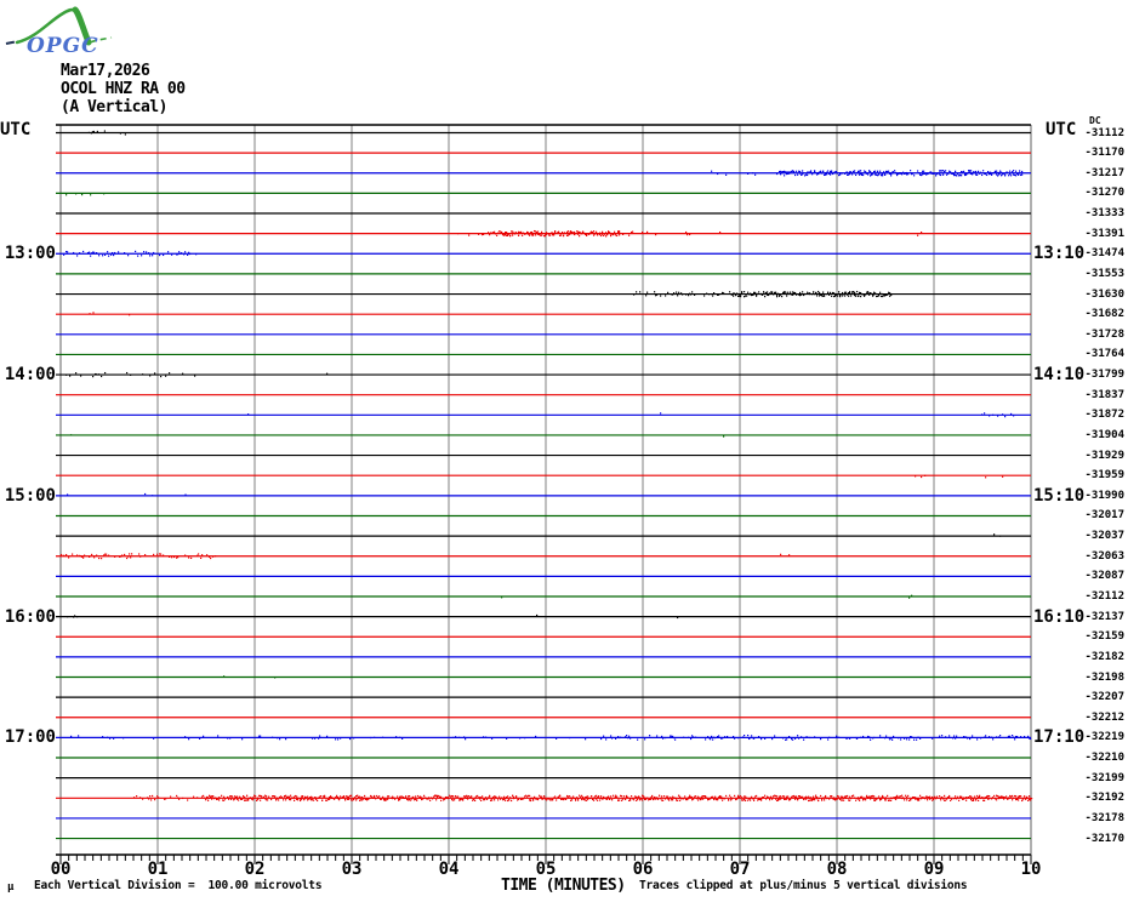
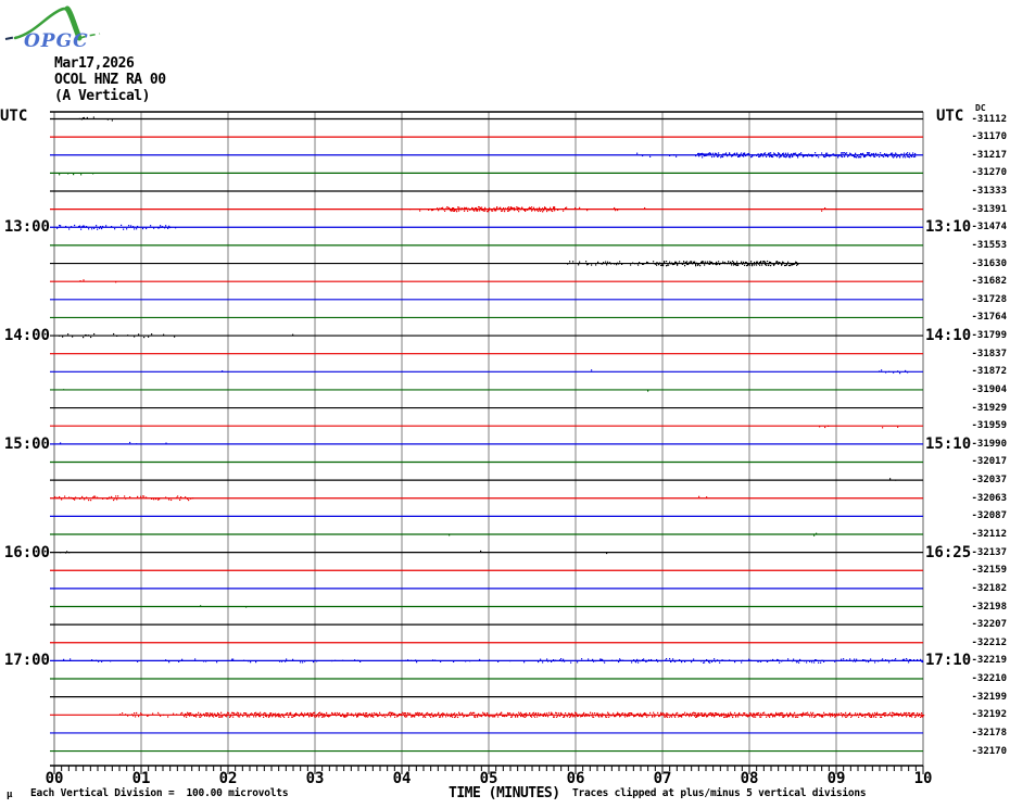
  OPGC
  Mar17,2026
  OCOL HNZ RA 00
  (A Vertical)
  UTC
  UTC
  DC
  13:00
  14:00
  15:00
  16:00
  17:00
  13:10
  14:10
  15:10
- 16:10
+ 16:25
  17:10
  -31112
  -31170
  -31217
  -31270
  -31333
  -31391
  -31474
  -31553
  -31630
  -31682
  -31728
  -31764
  -31799
  -31837
  -31872
  -31904
  -31929
  -31959
  -31990
  -32017
  -32037
  -32063
  -32087
  -32112
  -32137
  -32159
  -32182
  -32198
  -32207
  -32212
  -32219
  -32210
  -32199
  -32192
  -32178
  -32170
  00
  01
  02
  03
  04
  05
  06
  07
  08
  09
  10
  µ
  Each Vertical Division = 100.00 microvolts
  TIME (MINUTES)
  Traces clipped at plus/minus 5 vertical divisions
